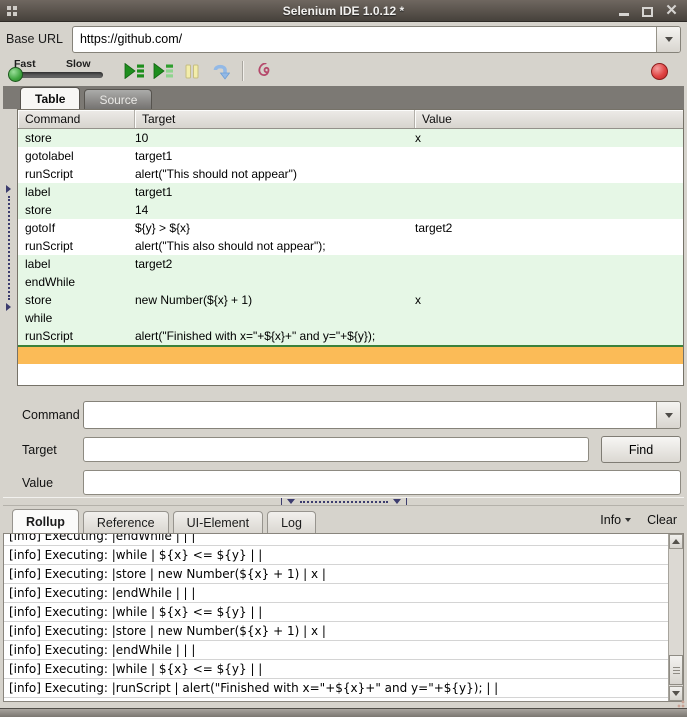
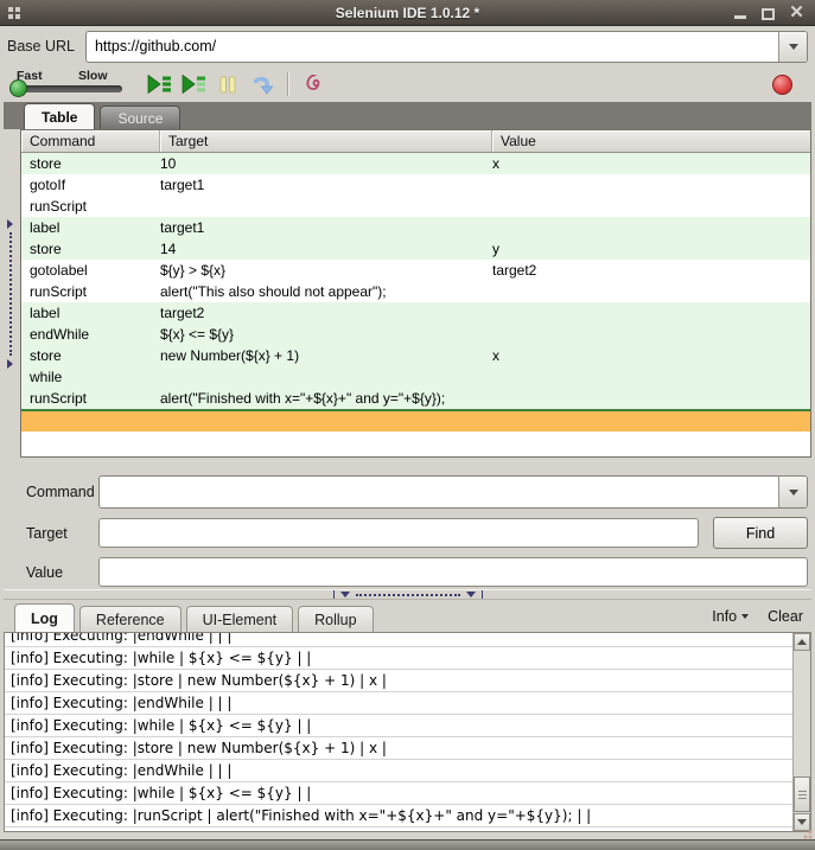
  Selenium IDE 1.0.12 *
  ✕
  Base URL
  https://github.com/
  Fast
  Slow
  Table
  Source
  Command
  Target
  Value
  store
  10
  x
- gotolabel
+ gotoIf
  target1
  runScript
- alert("This should not appear")
  label
  target1
  store
  14
+ y
- gotoIf
+ gotolabel
  ${y} > ${x}
  target2
  runScript
  alert("This also should not appear");
  label
  target2
  endWhile
+ ${x} <= ${y}
  store
  new Number(${x} + 1)
  x
  while
  runScript
  alert("Finished with x="+${x}+" and y="+${y});
  Command
  Target
  Find
  Value
- Rollup
+ Log
  Reference
  UI-Element
- Log
+ Rollup
  Info
  Clear
  [info] Executing: |endWhile | | |
  [info] Executing: |while | ${x} <= ${y} | |
  [info] Executing: |store | new Number(${x} + 1) | x |
  [info] Executing: |endWhile | | |
  [info] Executing: |while | ${x} <= ${y} | |
  [info] Executing: |store | new Number(${x} + 1) | x |
  [info] Executing: |endWhile | | |
  [info] Executing: |while | ${x} <= ${y} | |
  [info] Executing: |runScript | alert("Finished with x="+${x}+" and y="+${y}); | |
